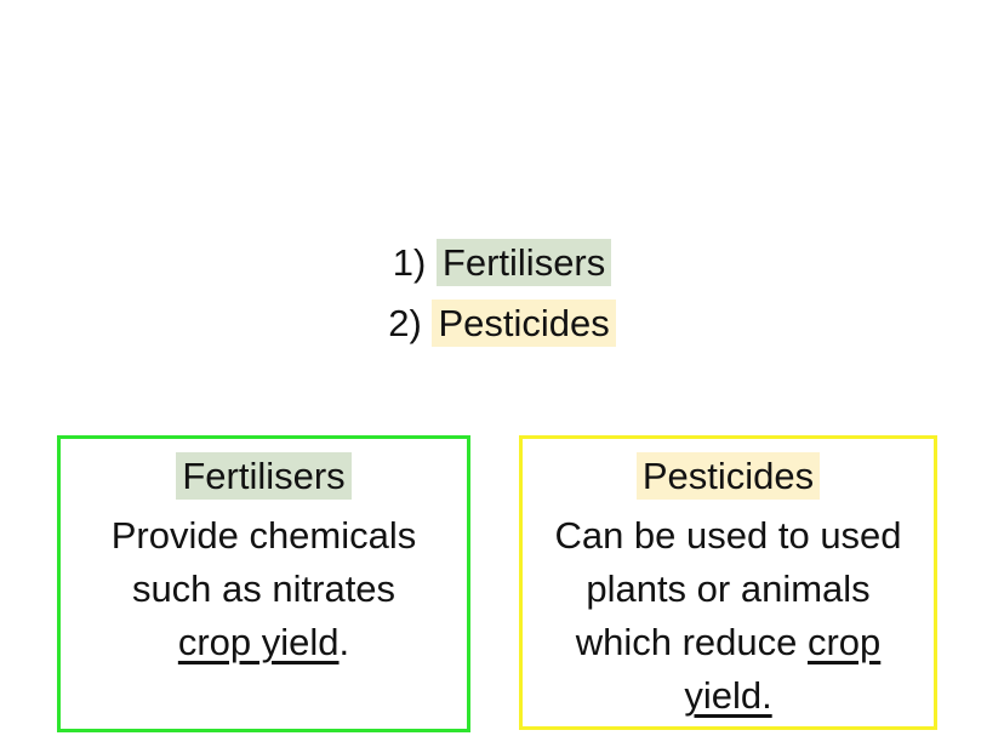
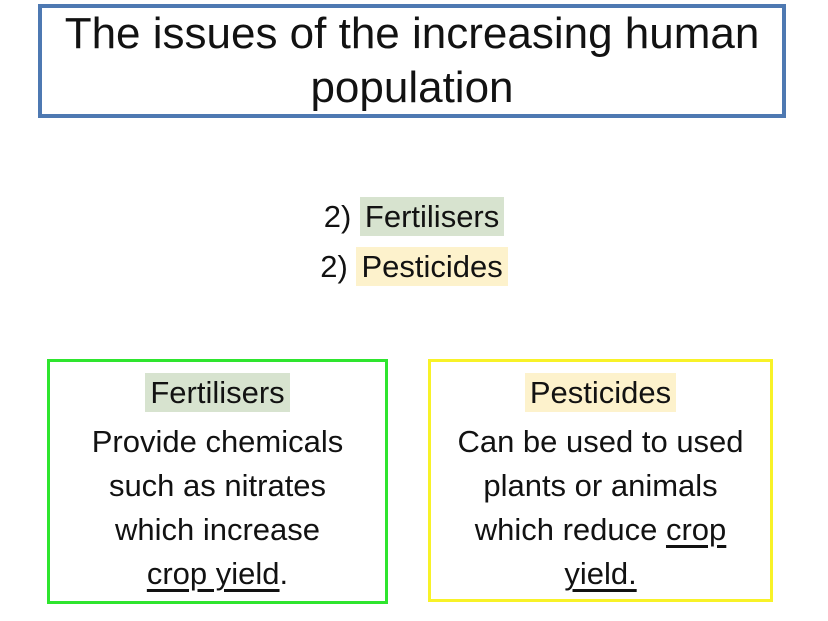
+ The issues of the increasing human population
- 1) Fertilisers
+ 2) Fertilisers
  2) Pesticides
  Fertilisers
  Provide chemicals
  such as nitrates
+ which increase
  crop yield.
  Pesticides
  Can be used to used
  plants or animals
  which reduce crop
  yield.
